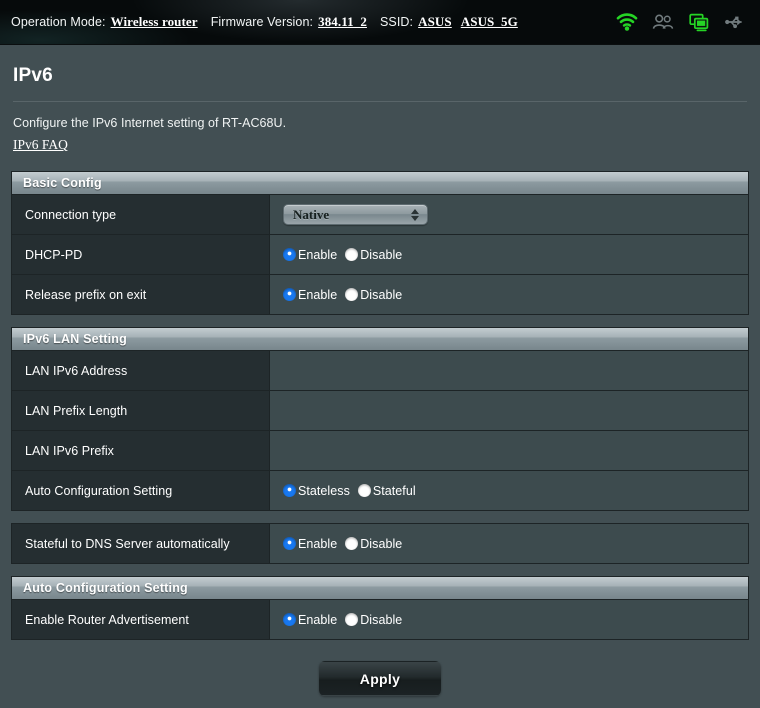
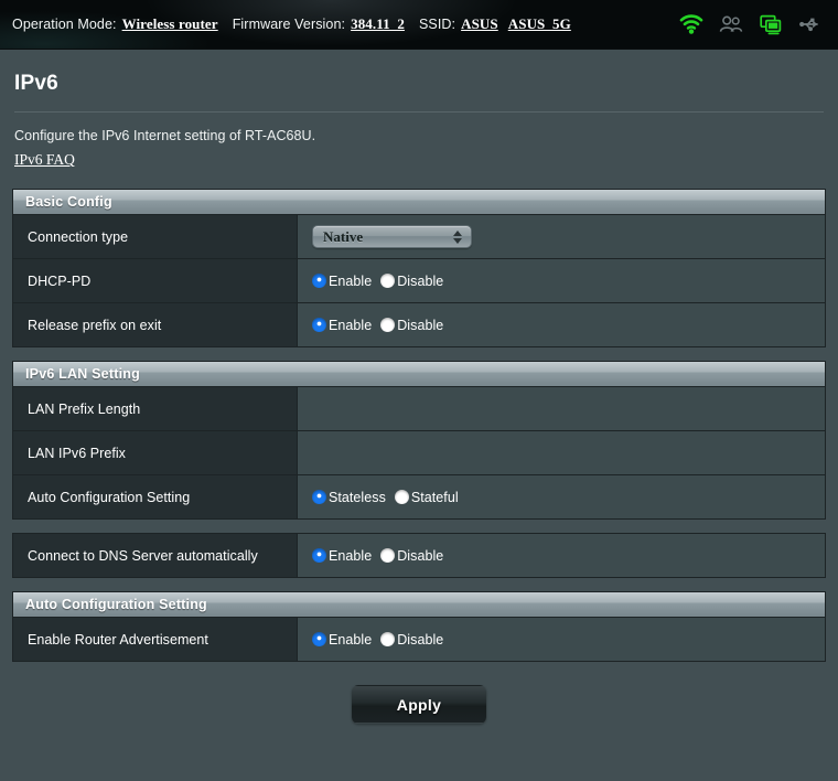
  Operation Mode:
  Wireless router
  Firmware Version:
  384.11_2
  SSID:
  ASUS
  ASUS_5G
  IPv6
  Configure the IPv6 Internet setting of RT-AC68U.
  IPv6 FAQ
  Basic Config
  Connection type
  Native
  DHCP-PD
  Enable
  Disable
  Release prefix on exit
  Enable
  Disable
  IPv6 LAN Setting
- LAN IPv6 Address
  LAN Prefix Length
  LAN IPv6 Prefix
  Auto Configuration Setting
  Stateless
  Stateful
- Stateful to DNS Server automatically
+ Connect to DNS Server automatically
  Enable
  Disable
  Auto Configuration Setting
  Enable Router Advertisement
  Enable
  Disable
  Apply
